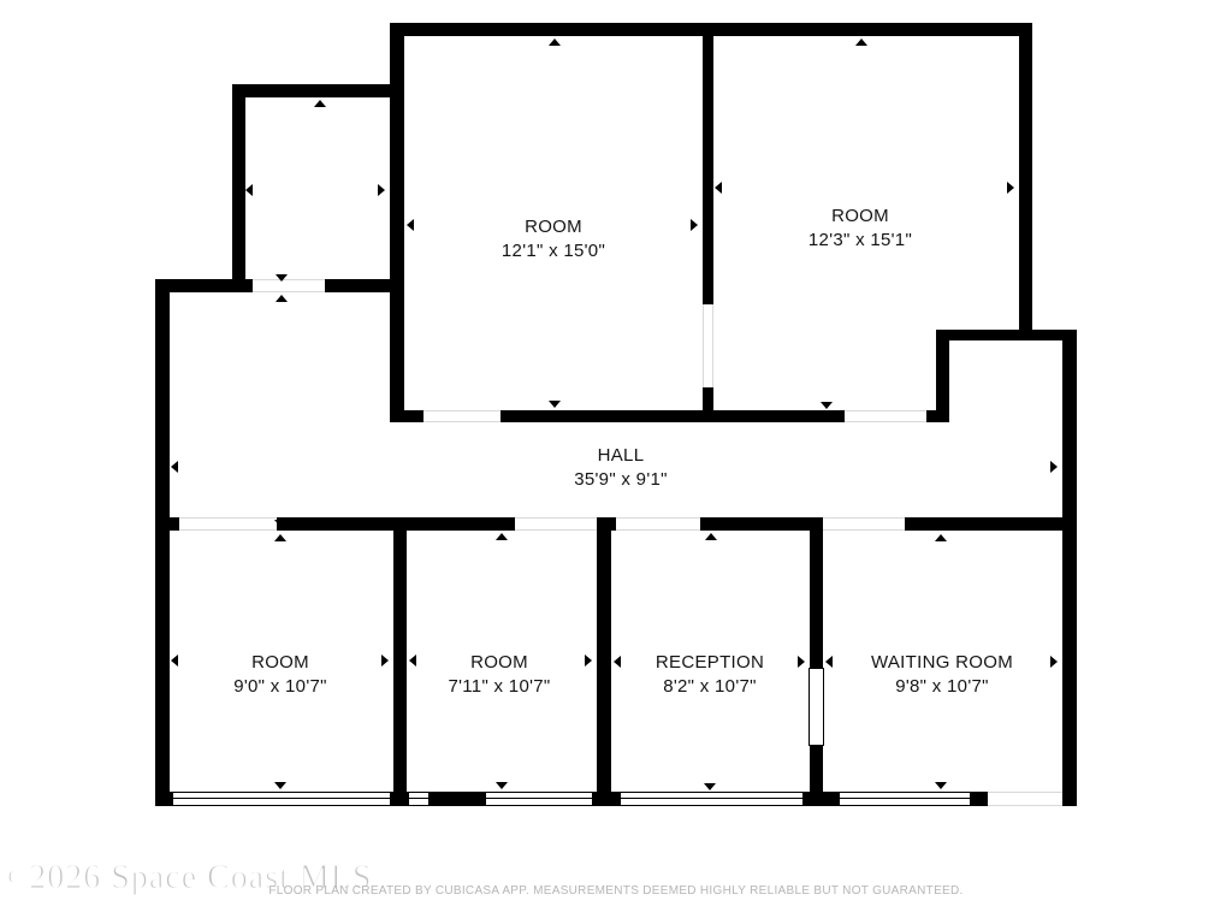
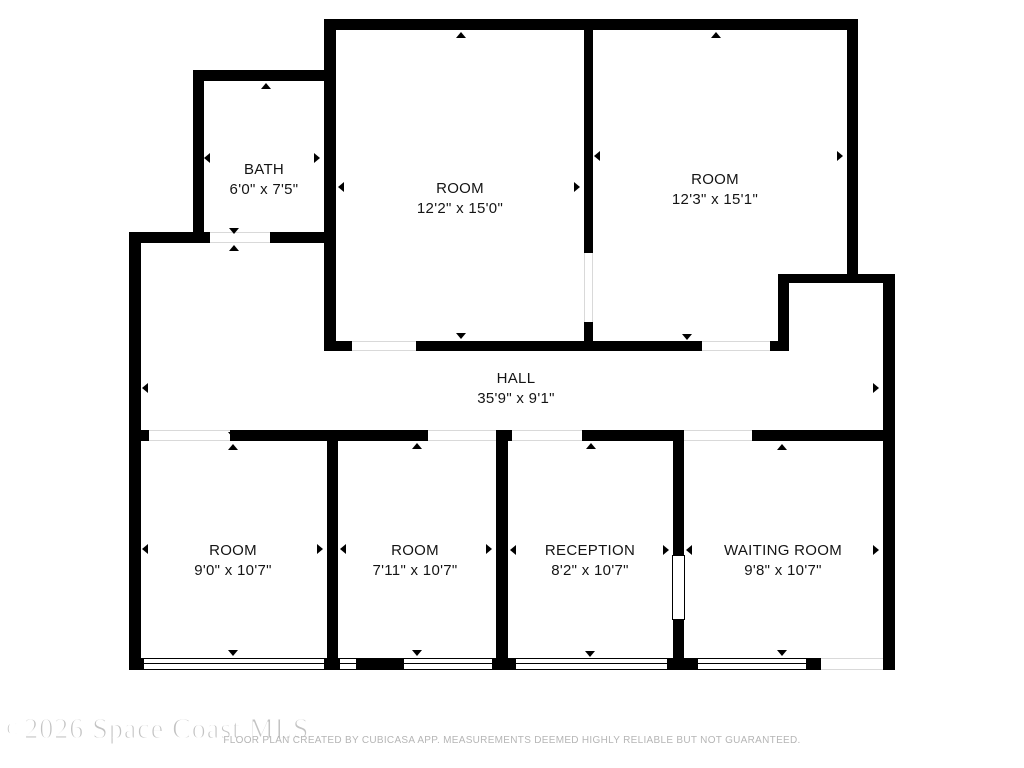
+ BATH
+ 6'0" x 7'5"
  ROOM
- 12'1" x 15'0"
+ 12'2" x 15'0"
  ROOM
  12'3" x 15'1"
  HALL
  35'9" x 9'1"
  ROOM
  9'0" x 10'7"
  ROOM
  7'11" x 10'7"
  RECEPTION
  8'2" x 10'7"
  WAITING ROOM
  9'8" x 10'7"
  ©2026 Space Coast MLS
  FLOOR PLAN CREATED BY CUBICASA APP. MEASUREMENTS DEEMED HIGHLY RELIABLE BUT NOT GUARANTEED.
